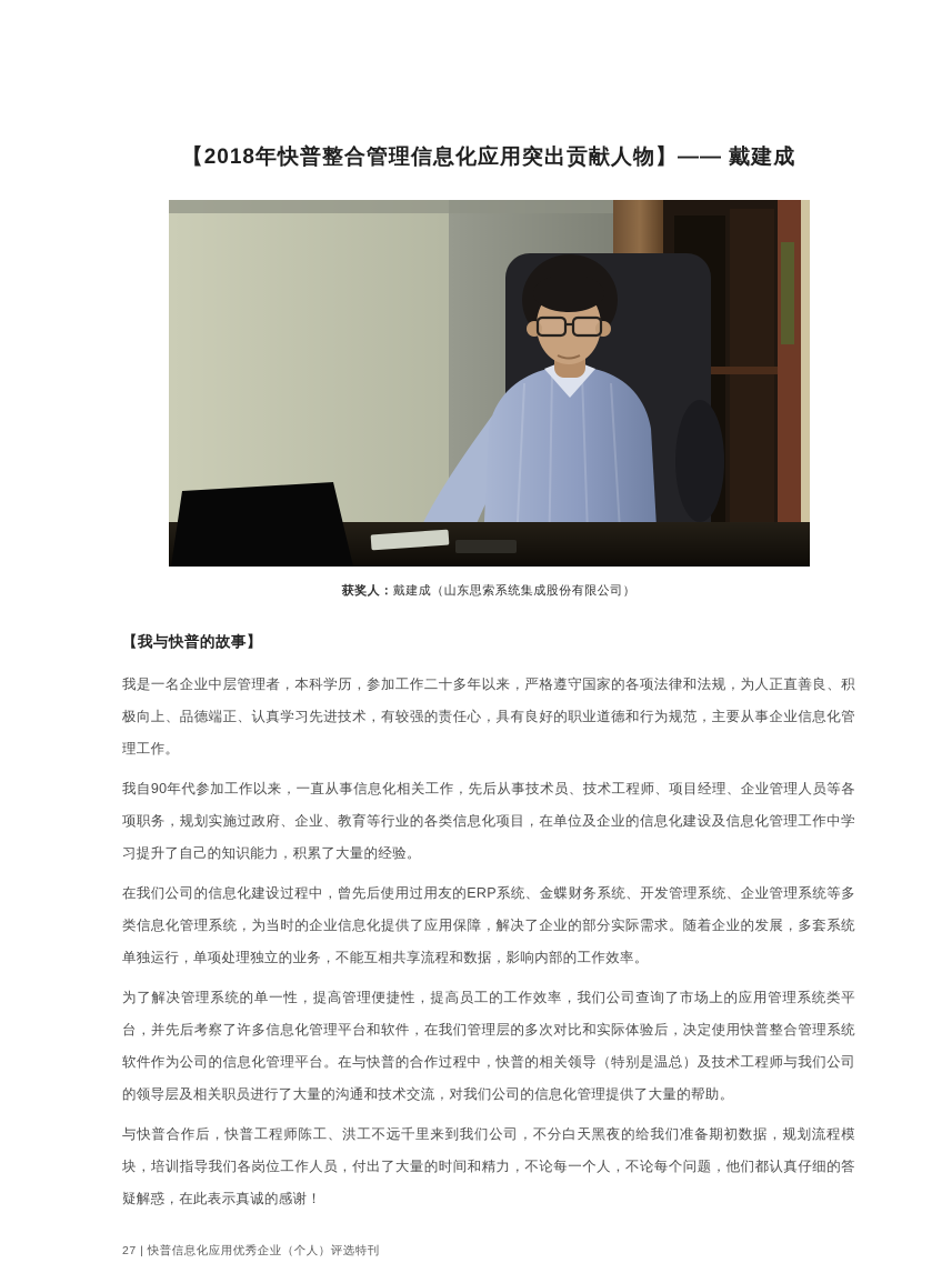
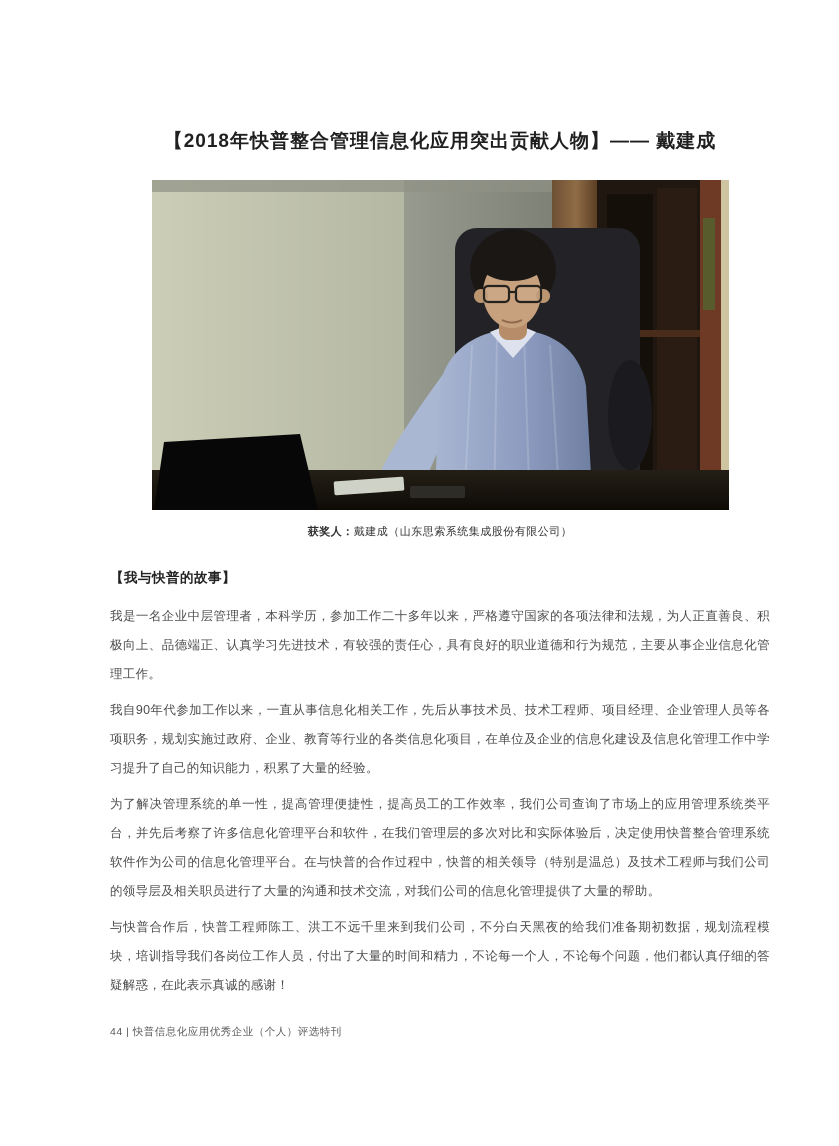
  【2018年快普整合管理信息化应用突出贡献人物】—— 戴建成
  获奖人：戴建成（山东思索系统集成股份有限公司）
  【我与快普的故事】
  我是一名企业中层管理者，本科学历，参加工作二十多年以来，严格遵守国家的各项法律和法规，为人正直善良、积极向上、品德端正、认真学习先进技术，有较强的责任心，具有良好的职业道德和行为规范，主要从事企业信息化管理工作。
  我自90年代参加工作以来，一直从事信息化相关工作，先后从事技术员、技术工程师、项目经理、企业管理人员等各项职务，规划实施过政府、企业、教育等行业的各类信息化项目，在单位及企业的信息化建设及信息化管理工作中学习提升了自己的知识能力，积累了大量的经验。
- 在我们公司的信息化建设过程中，曾先后使用过用友的ERP系统、金蝶财务系统、开发管理系统、企业管理系统等多类信息化管理系统，为当时的企业信息化提供了应用保障，解决了企业的部分实际需求。随着企业的发展，多套系统单独运行，单项处理独立的业务，不能互相共享流程和数据，影响内部的工作效率。
  为了解决管理系统的单一性，提高管理便捷性，提高员工的工作效率，我们公司查询了市场上的应用管理系统类平台，并先后考察了许多信息化管理平台和软件，在我们管理层的多次对比和实际体验后，决定使用快普整合管理系统软件作为公司的信息化管理平台。在与快普的合作过程中，快普的相关领导（特别是温总）及技术工程师与我们公司的领导层及相关职员进行了大量的沟通和技术交流，对我们公司的信息化管理提供了大量的帮助。
  与快普合作后，快普工程师陈工、洪工不远千里来到我们公司，不分白天黑夜的给我们准备期初数据，规划流程模块，培训指导我们各岗位工作人员，付出了大量的时间和精力，不论每一个人，不论每个问题，他们都认真仔细的答疑解惑，在此表示真诚的感谢！
- 27 | 快普信息化应用优秀企业（个人）评选特刊
+ 44 | 快普信息化应用优秀企业（个人）评选特刊
